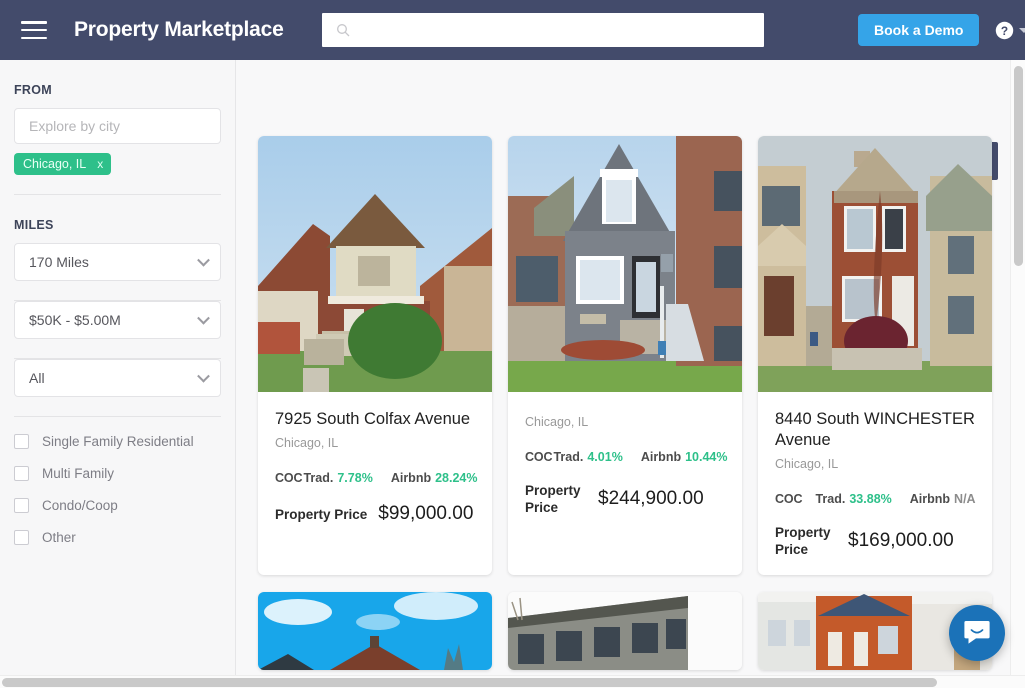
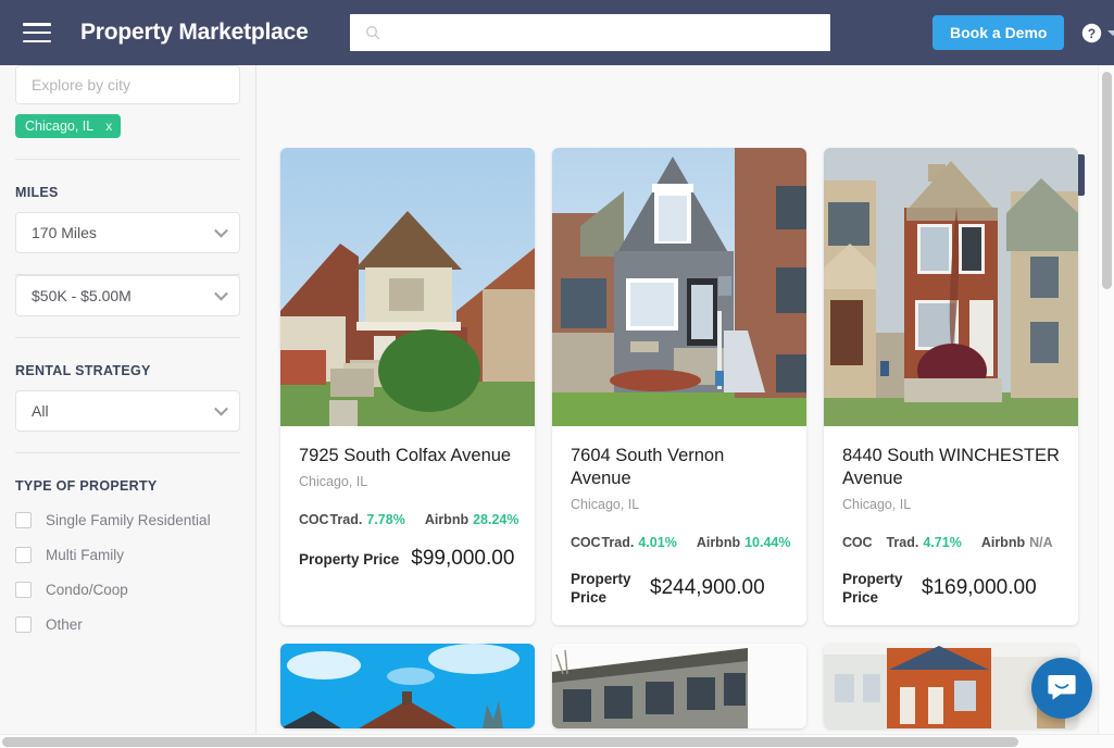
  Property Marketplace
  Book a Demo
  ?
- FROM
  Explore by city
  Chicago, IL
  x
  MILES
  170 Miles
  $50K - $5.00M
+ RENTAL STRATEGY
  All
+ TYPE OF PROPERTY
  Single Family Residential
  Multi Family
  Condo/Coop
  Other
  7925 South Colfax Avenue
  Chicago, IL
  COC
  Trad.
  7.78%
  Airbnb
  28.24%
  Property Price
  $99,000.00
+ 7604 South Vernon Avenue
  Chicago, IL
  COC
  Trad.
  4.01%
  Airbnb
  10.44%
  Property Price
  $244,900.00
  8440 South WINCHESTER Avenue
  Chicago, IL
  COC
  Trad.
- 33.88%
+ 4.71%
  Airbnb
  N/A
  Property Price
  $169,000.00
